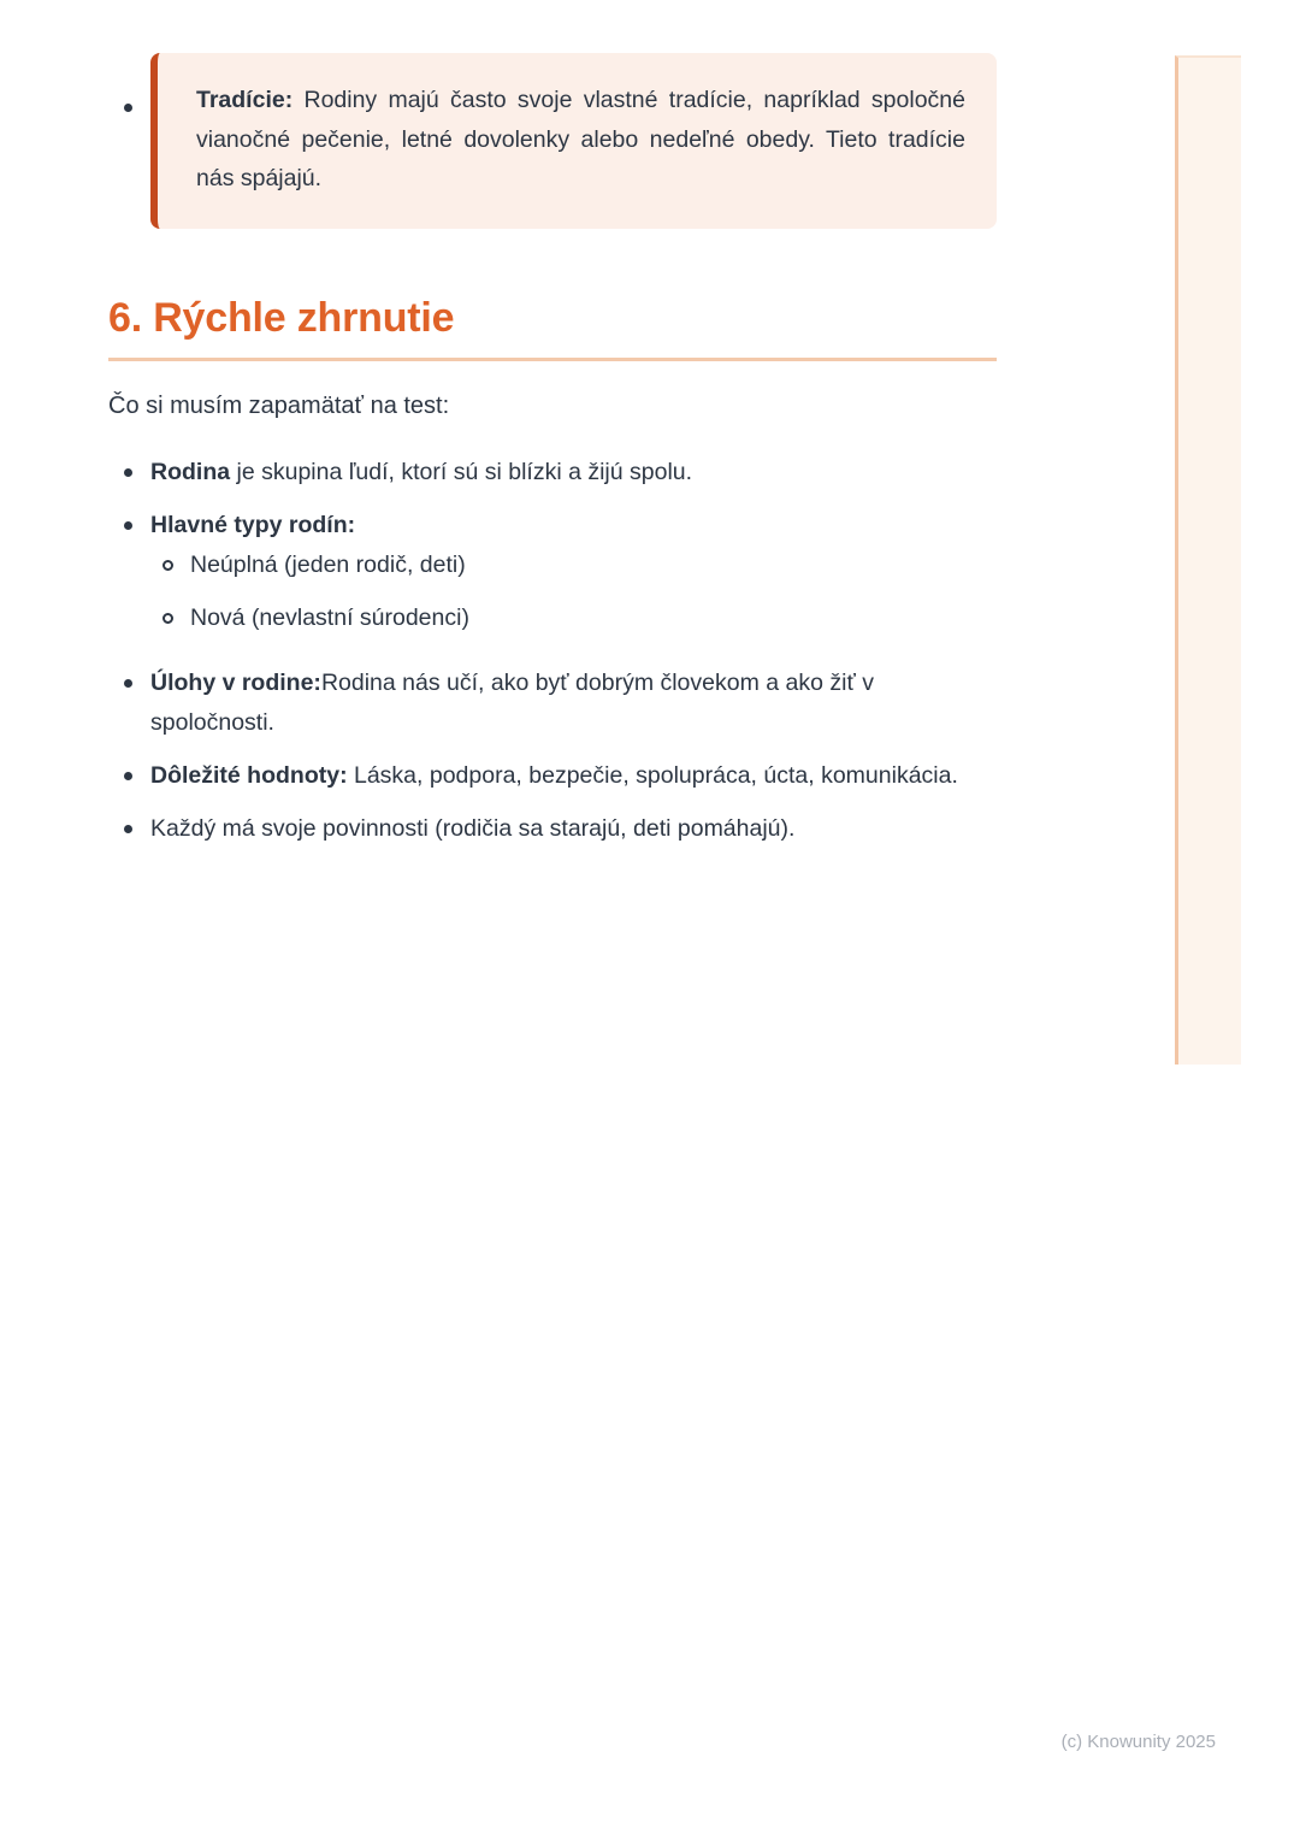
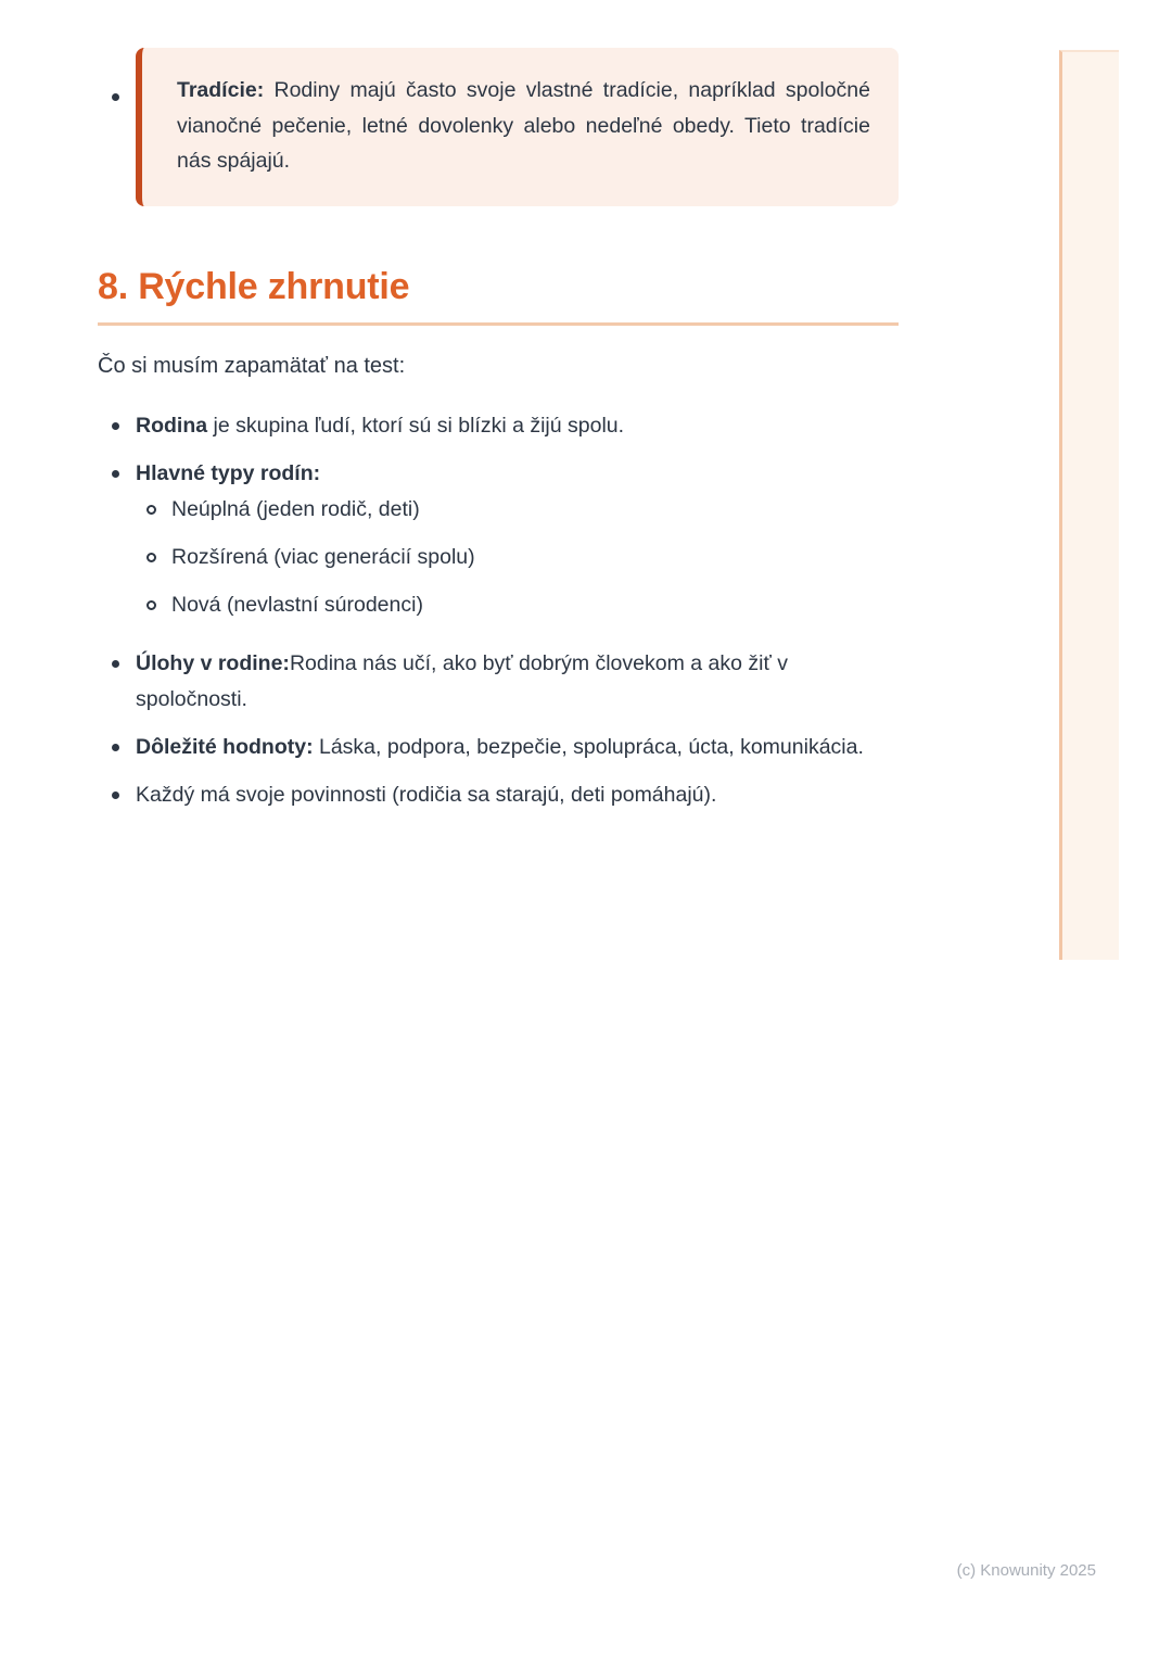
  Tradície: Rodiny majú často svoje vlastné tradície, napríklad spoločné vianočné pečenie, letné dovolenky alebo nedeľné obedy. Tieto tradície nás spájajú.
- 6. Rýchle zhrnutie
+ 8. Rýchle zhrnutie
  Čo si musím zapamätať na test:
  Rodina je skupina ľudí, ktorí sú si blízki a žijú spolu.
  Hlavné typy rodín:
  Neúplná (jeden rodič, deti)
+ Rozšírená (viac generácií spolu)
  Nová (nevlastní súrodenci)
  Úlohy v rodine:Rodina nás učí, ako byť dobrým človekom a ako žiť v spoločnosti.
  Dôležité hodnoty: Láska, podpora, bezpečie, spolupráca, úcta, komunikácia.
  Každý má svoje povinnosti (rodičia sa starajú, deti pomáhajú).
  (c) Knowunity 2025
